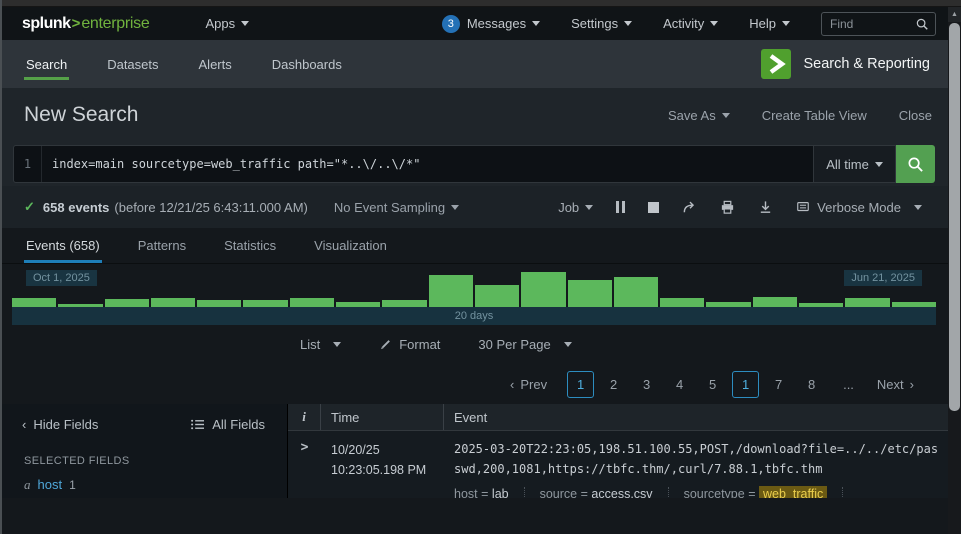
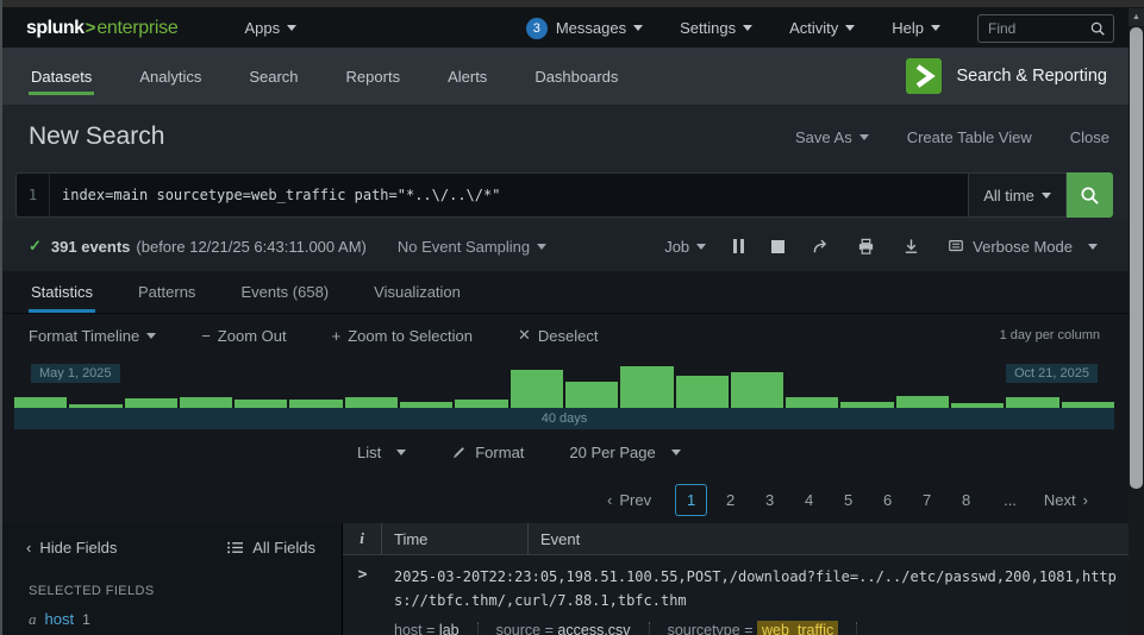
  splunk
  >
  enterprise
  Apps
  3
  Messages
  Settings
  Activity
  Help
  Find
- Search
+ Datasets
+ Analytics
- Datasets
+ Search
+ Reports
  Alerts
  Dashboards
  Search & Reporting
  New Search
  Save As
  Create Table View
  Close
  1
  index=main sourcetype=web_traffic path="*..\/..\/*"
  All time
  ✓
- 658 events
+ 391 events
  (before 12/21/25 6:43:11.000 AM)
  No Event Sampling
  Job
  Verbose Mode
- Events (658)
+ Statistics
  Patterns
- Statistics
+ Events (658)
  Visualization
+ Format Timeline
+ −
+ Zoom Out
+ +
+ Zoom to Selection
+ ✕
+ Deselect
+ 1 day per column
- Oct 1, 2025
+ May 1, 2025
- Jun 21, 2025
+ Oct 21, 2025
- 20 days
+ 40 days
  List
  Format
- 30 Per Page
+ 20 Per Page
  ‹
  Prev
- 1 2 3 4 5 1 7 8
+ 1 2 3 4 5 6 7 8
  ...
  Next
  ›
  ‹
  Hide Fields
  All Fields
  SELECTED FIELDS
  a
  host
  1
  i
  Time
  Event
  >
- 10/20/25
- 10:23:05.198 PM
  2025-03-20T22:23:05,198.51.100.55,POST,/download?file=../../etc/passwd,200,1081,https://tbfc.thm/,curl/7.88.1,tbfc.thm
  host = lab
  source = access.csv
  sourcetype = web_traffic
